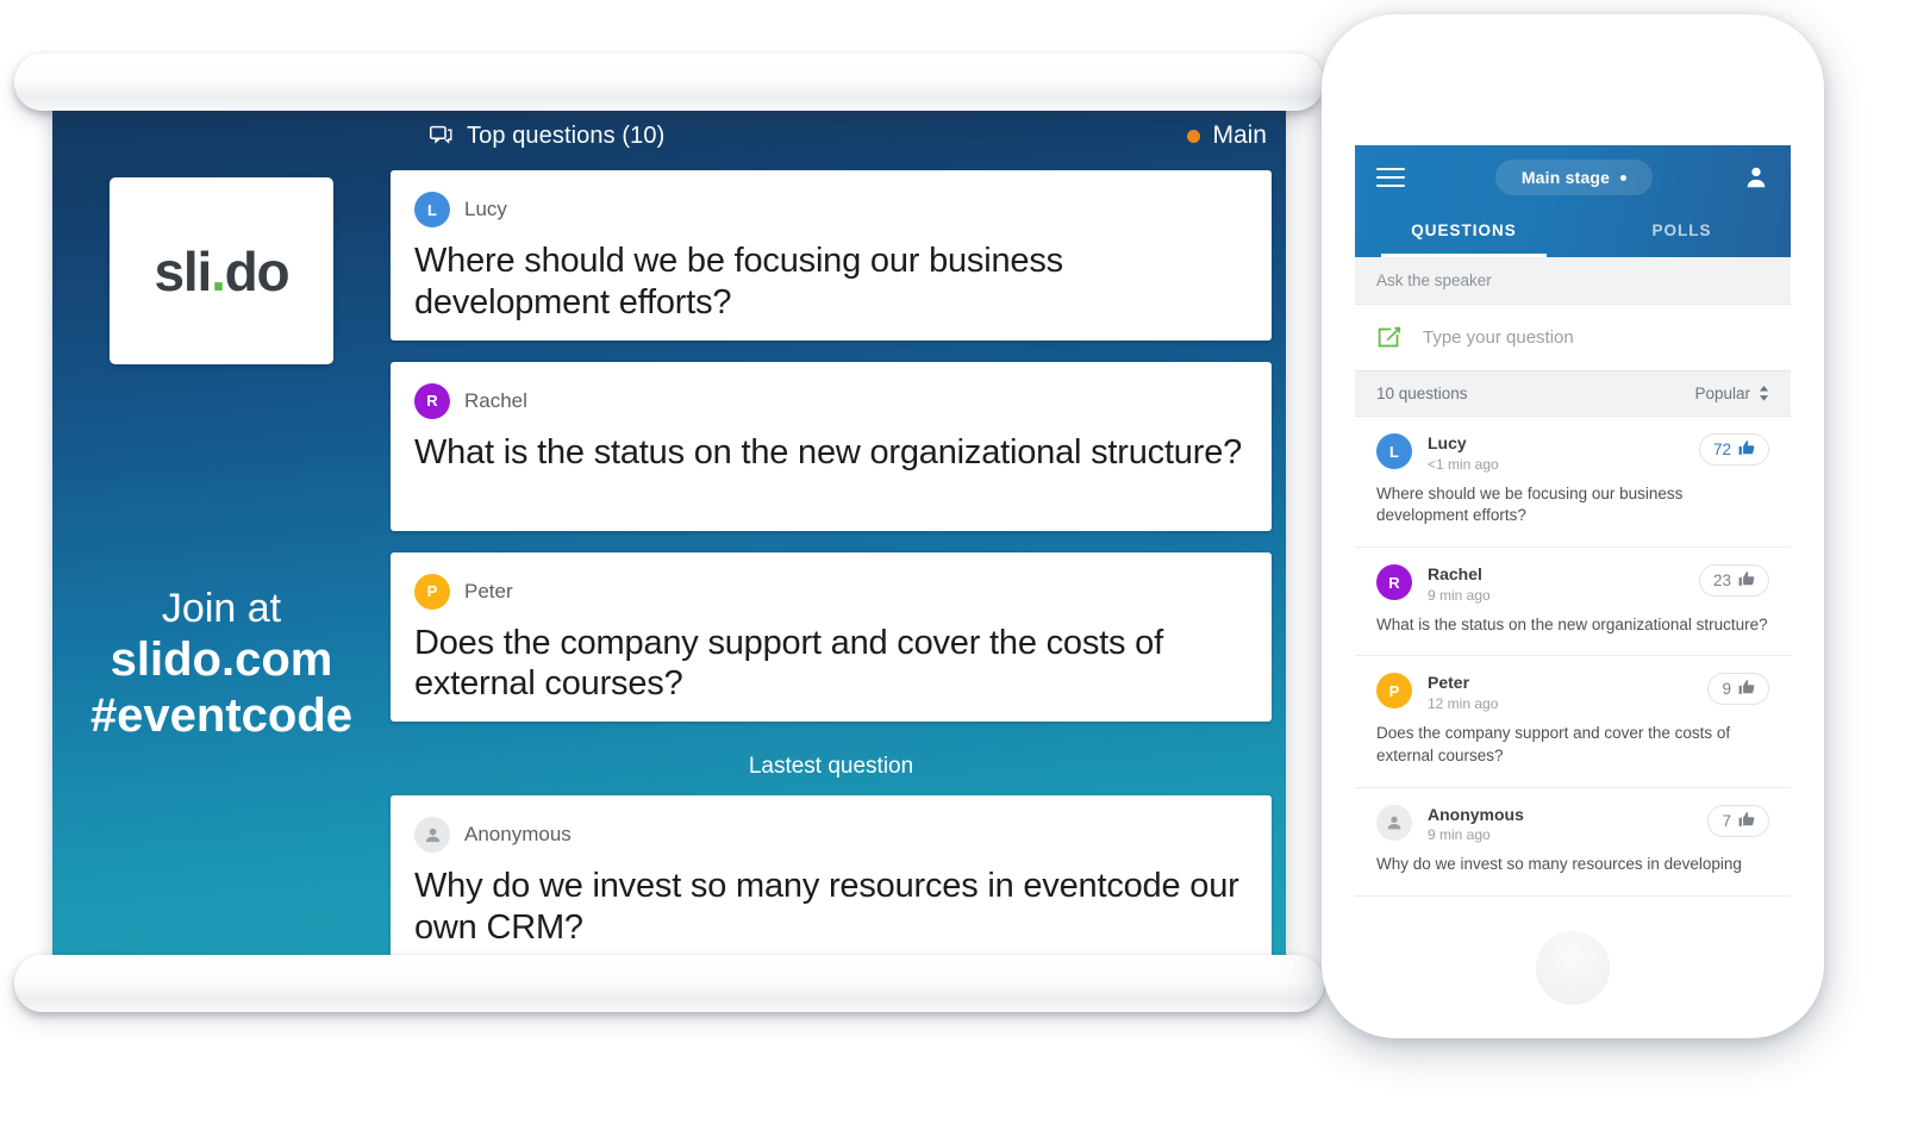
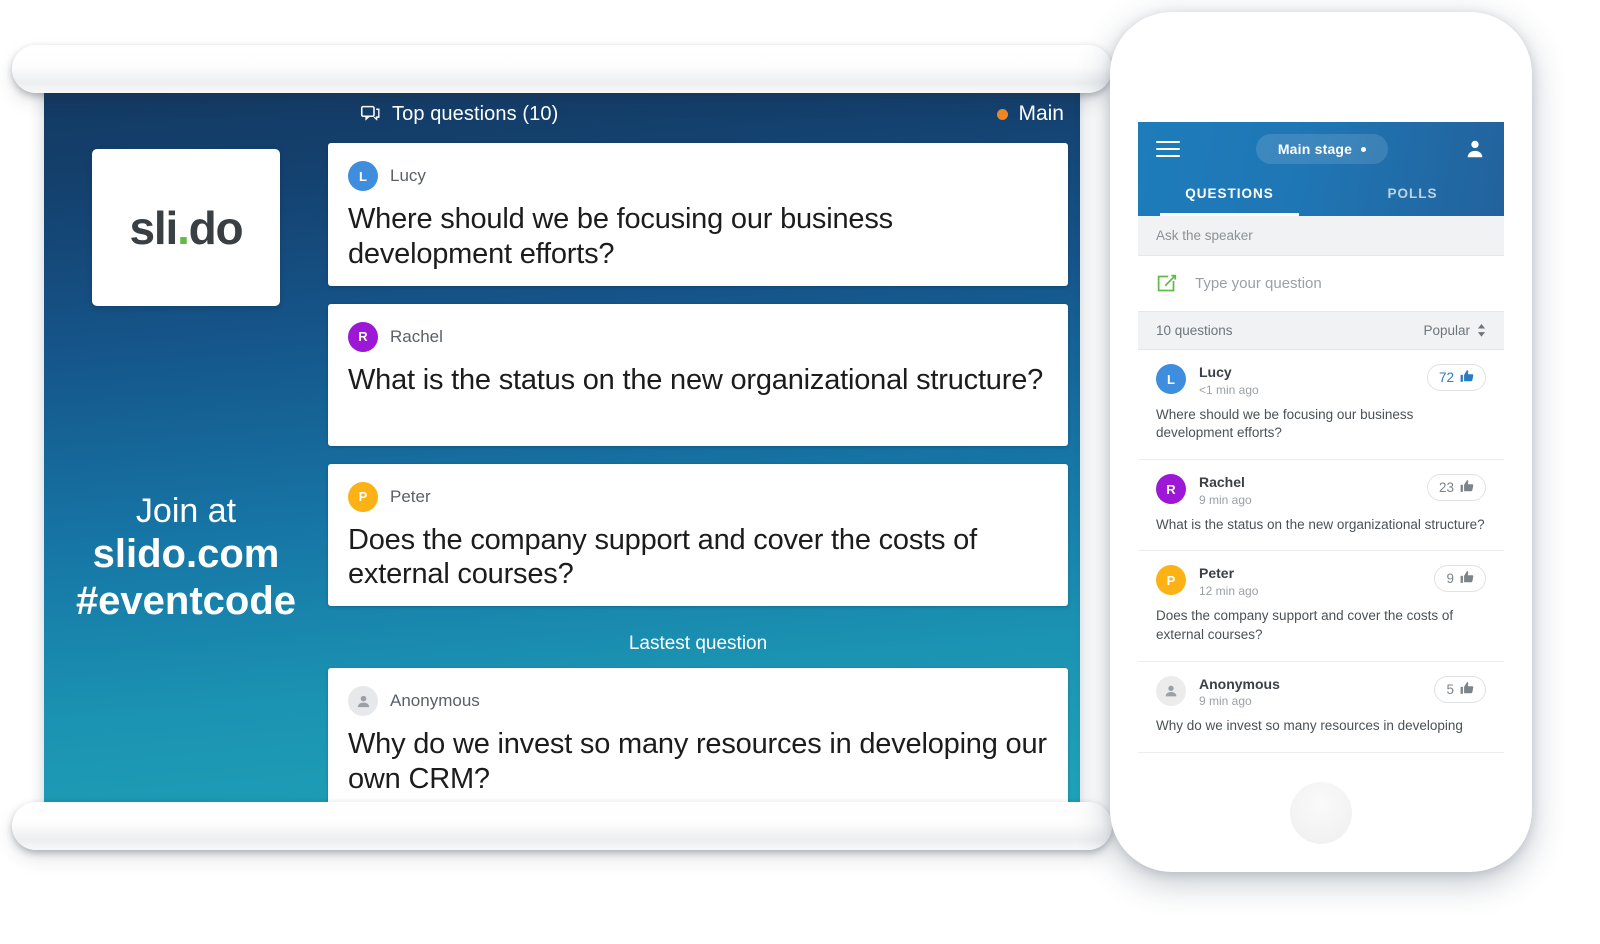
  Top questions (10)
  Main
  sli.do
  Join at
  slido.com
  #eventcode
  L
  Lucy
  Where should we be focusing our business development efforts?
  R
  Rachel
  What is the status on the new organizational structure?
  P
  Peter
  Does the company support and cover the costs of external courses?
  Lastest question
  Anonymous
- Why do we invest so many resources in eventcode our own CRM?
+ Why do we invest so many resources in developing our own CRM?
  Main stage
  QUESTIONS
  POLLS
  Ask the speaker
  Type your question
  10 questions
  Popular
  L
  Lucy
  <1 min ago
  72
  Where should we be focusing our business development efforts?
  R
  Rachel
  9 min ago
  23
  What is the status on the new organizational structure?
  P
  Peter
  12 min ago
  9
  Does the company support and cover the costs of external courses?
  Anonymous
  9 min ago
- 7
+ 5
  Why do we invest so many resources in developing
